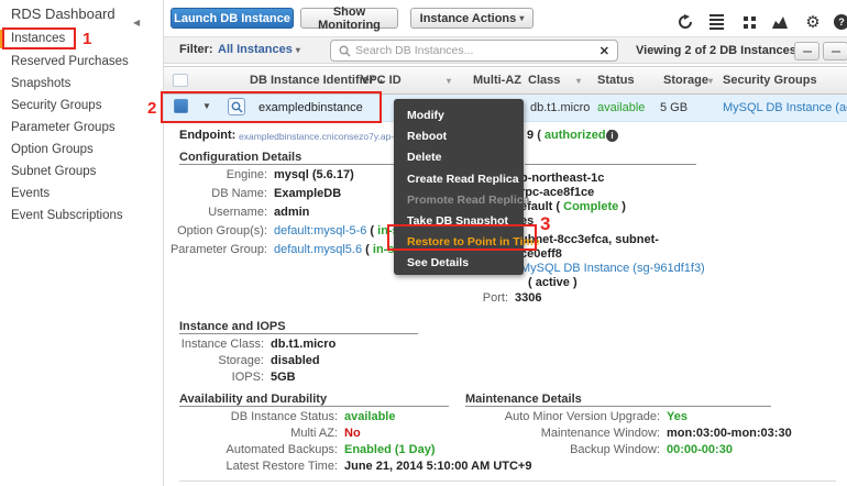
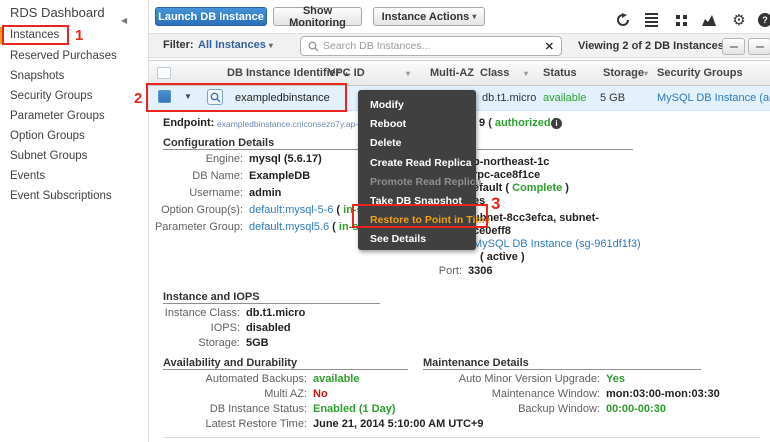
  RDS Dashboard
  Instances
  Reserved Purchases
  Snapshots
  Security Groups
  Parameter Groups
  Option Groups
  Subnet Groups
  Events
  Event Subscriptions
  ◀
  Launch DB Instance
  Show Monitoring
  Instance Actions
  ▾
  ⚙
  ?
  Filter:
  All Instances ▾
  Search DB Instances...
  ✕
  Viewing 2 of 2 DB Instances
  DB Instance Identifier
  VPC ID
  ▾
  Multi-AZ
  Class
  ▾
  Status
  Storage▾
  Security Groups
  ▼
  exampledbinstance
  db.t1.micro
  available
  5 GB
  MySQL DB Instance (a
  Endpoint:
  exampledbinstance.cniconsezo7y.ap-
  9 ( authorized
  i
  Configuration Details
  Engine:
  mysql (5.6.17)
  DB Name:
  ExampleDB
  Username:
  admin
  Option Group(s):
  default:mysql-5-6 ( in-
  Parameter Group:
  default.mysql5.6 ( in-s
  p-northeast-1c
  pc-ace8f1ce
  efault ( Complete )
  es
  ubnet-8cc3efca, subnet-
  ce0eff8
  MySQL DB Instance (sg-961df1f3)
  ( active )
  Port:
  3306
  Instance and IOPS
  Instance Class:
  db.t1.micro
- Storage:
+ IOPS:
  disabled
- IOPS:
+ Storage:
  5GB
  Availability and Durability
- DB Instance Status:
+ Automated Backups:
  available
  Multi AZ:
  No
- Automated Backups:
+ DB Instance Status:
  Enabled (1 Day)
  Latest Restore Time:
  June 21, 2014 5:10:00 AM UTC+9
  Maintenance Details
  Auto Minor Version Upgrade:
  Yes
  Maintenance Window:
  mon:03:00-mon:03:30
  Backup Window:
  00:00-00:30
  Modify
  Reboot
  Delete
  Create Read Replica
  Promote Read Replica
  Take DB Snapshot
  Restore to Point in Time
  See Details
  1
  2
  3
